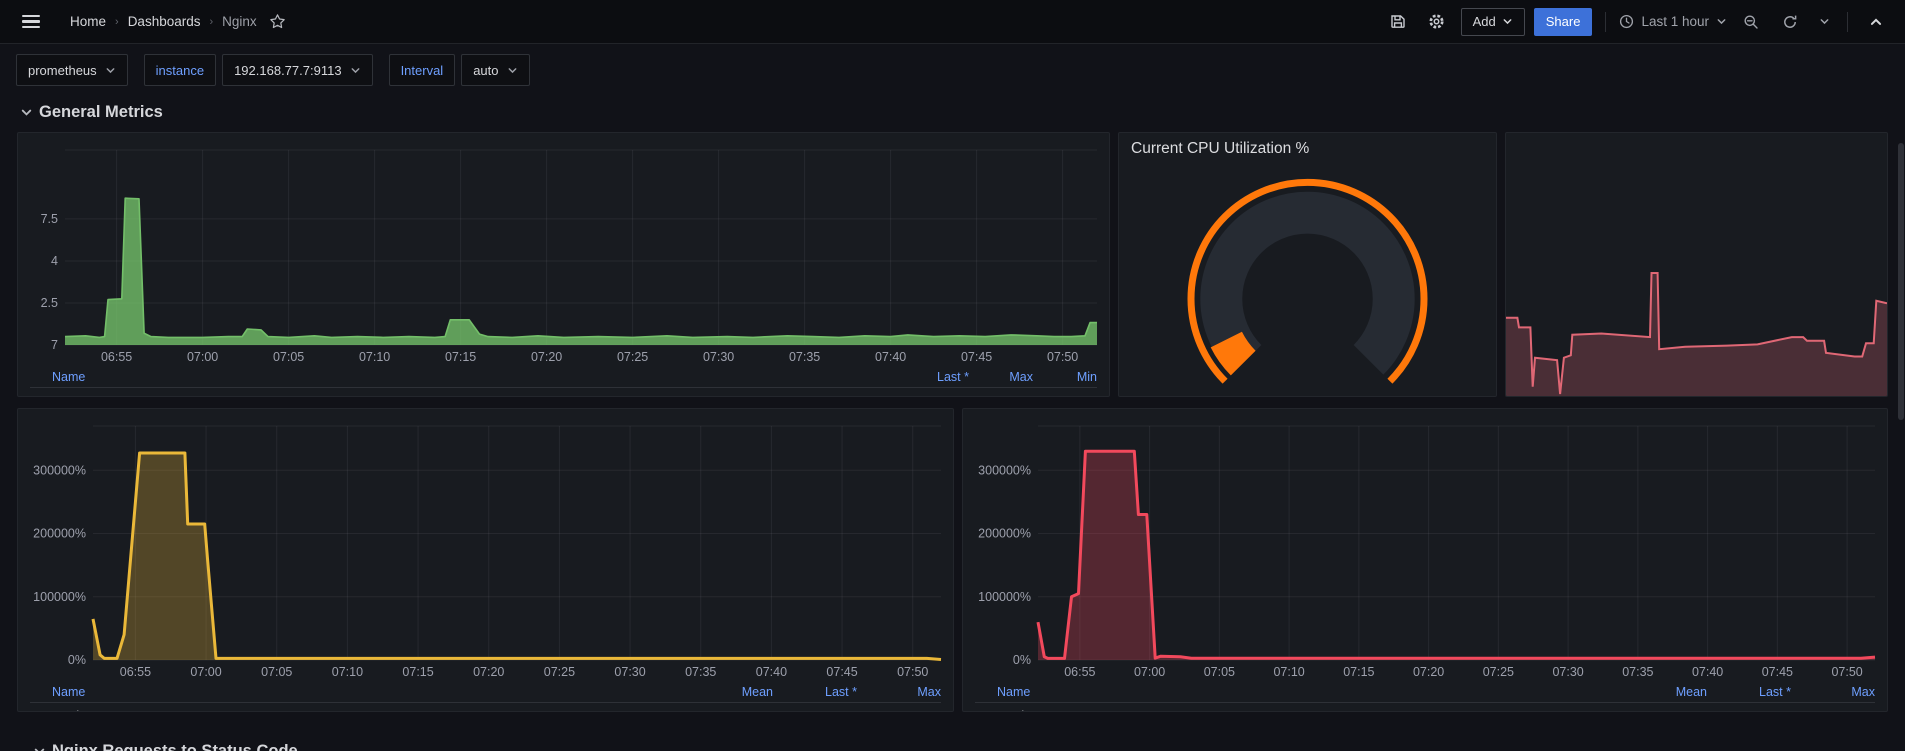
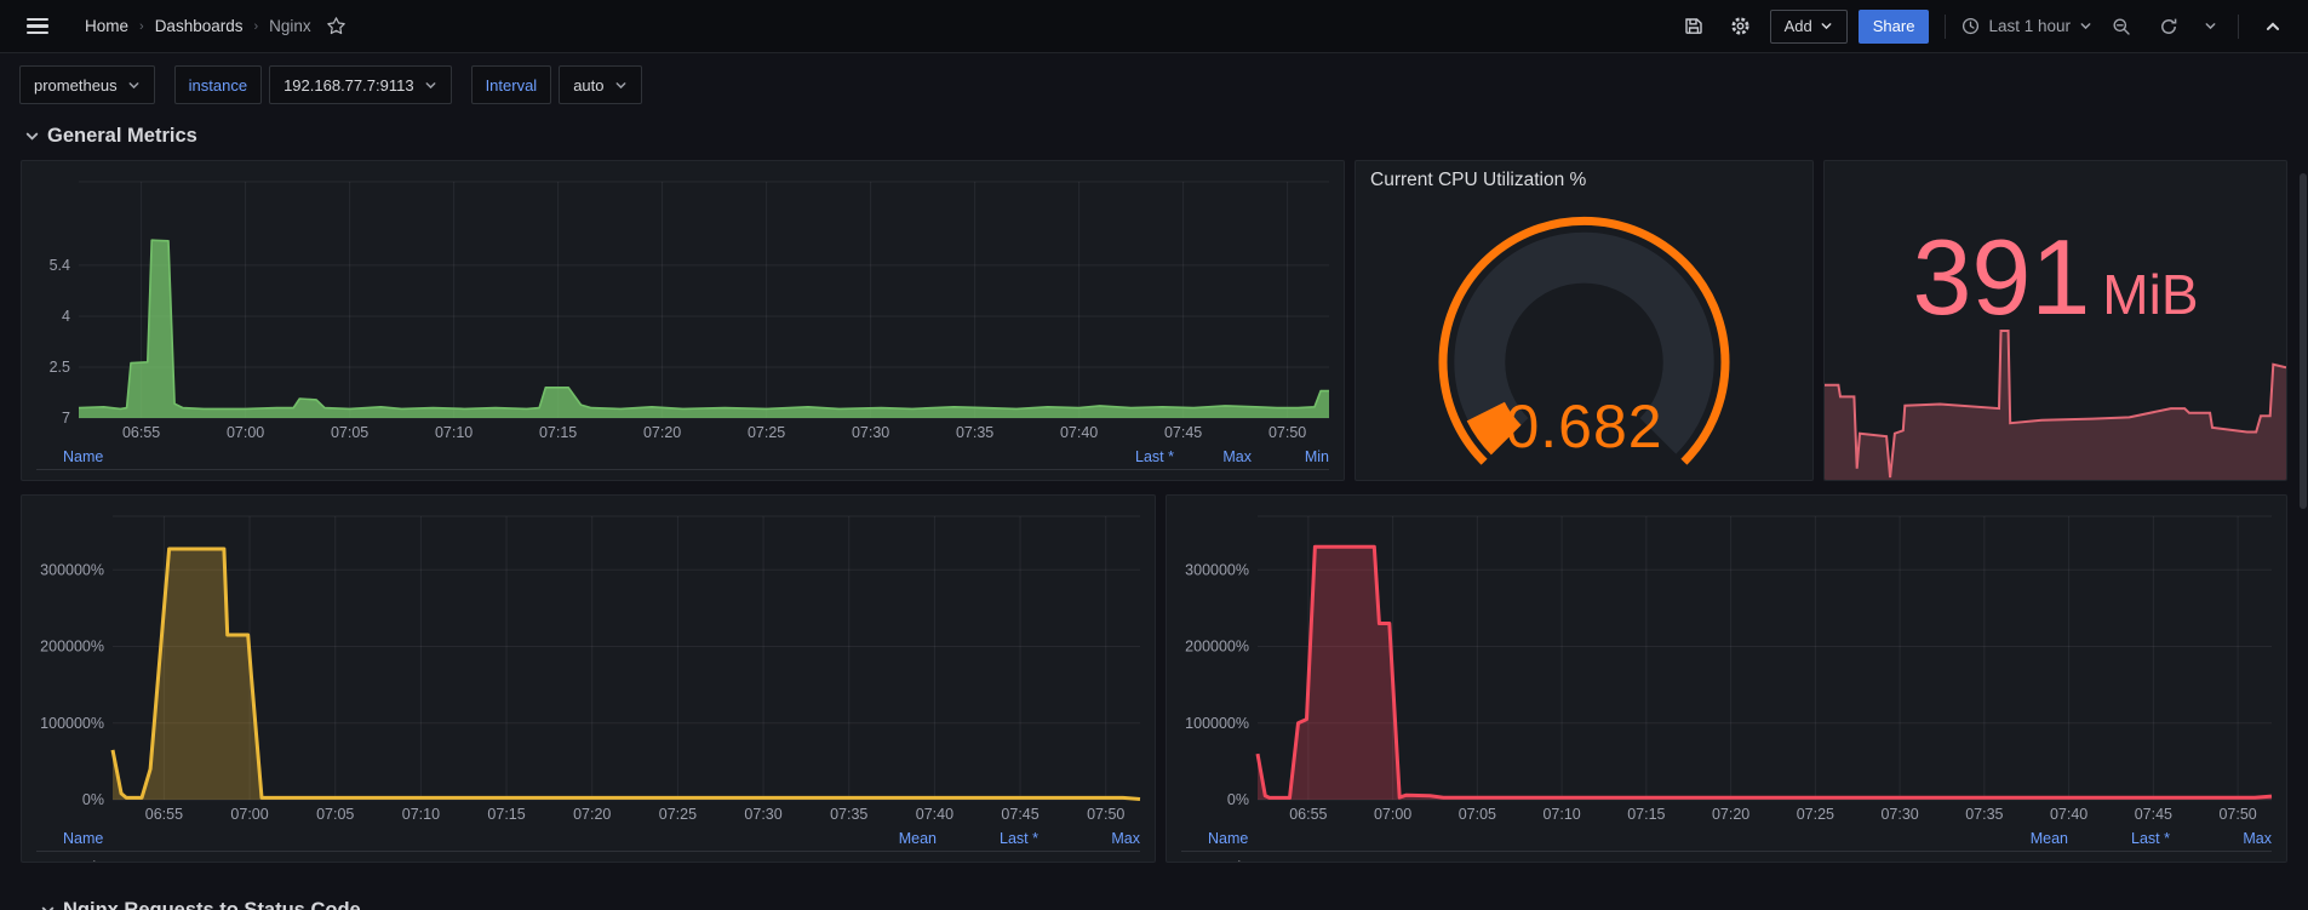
  Home
  ›
  Dashboards
  ›
  Nginx
  Add
  Share
  Last 1 hour
  prometheus
  instance
  192.168.77.7:9113
  Interval
  auto
  General Metrics
  7
  2.5
  4
- 7.5
+ 5.4
  06:55
  07:00
  07:05
  07:10
  07:15
  07:20
  07:25
  07:30
  07:35
  07:40
  07:45
  07:50
  Name
  Last *
  Max
  Min
  Current CPU Utilization %
+ 0.682
+ 391
+ MiB
  0%
  100000%
  200000%
  300000%
  06:55
  07:00
  07:05
  07:10
  07:15
  07:20
  07:25
  07:30
  07:35
  07:40
  07:45
  07:50
  Name
  Mean
  Last *
  Max
  0%
  100000%
  200000%
  300000%
  06:55
  07:00
  07:05
  07:10
  07:15
  07:20
  07:25
  07:30
  07:35
  07:40
  07:45
  07:50
  Name
  Mean
  Last *
  Max
